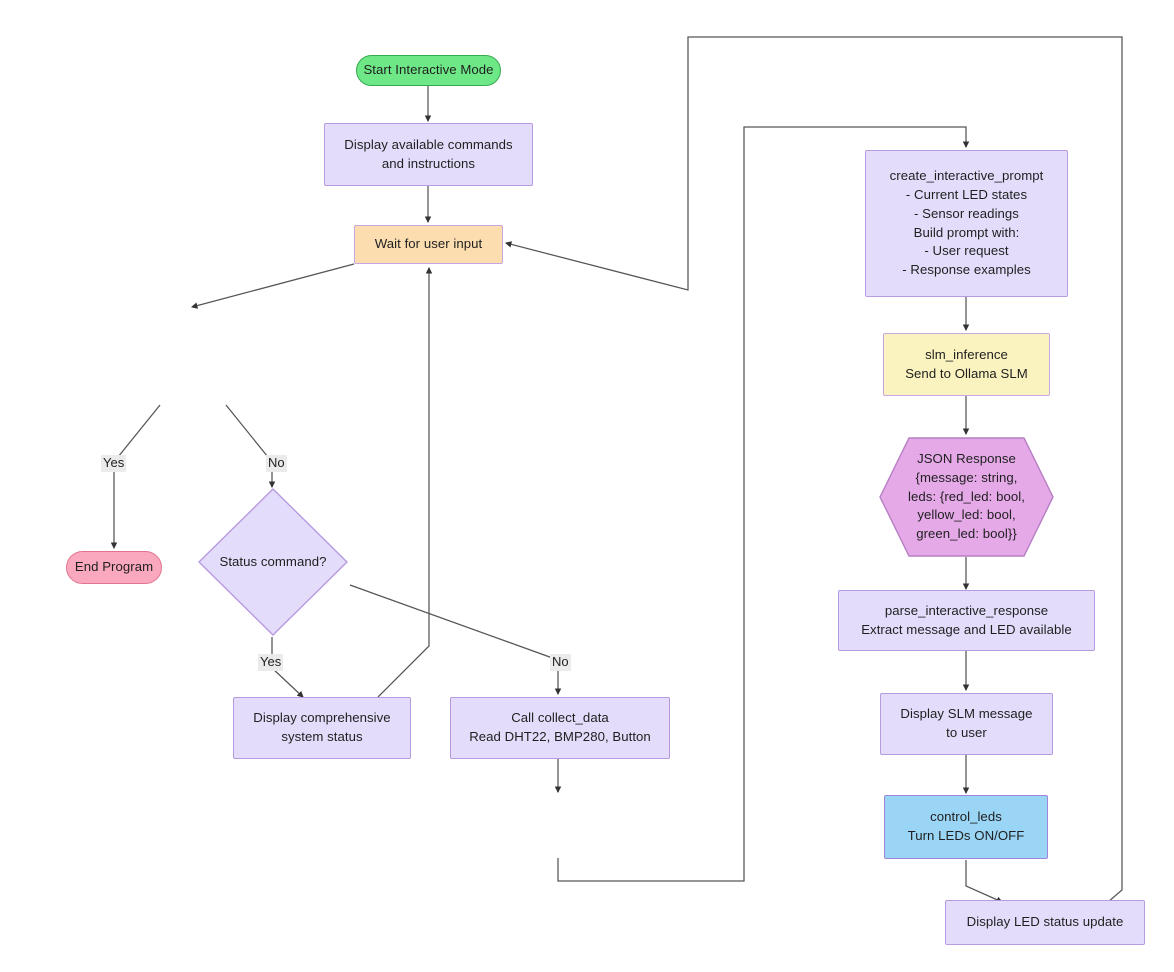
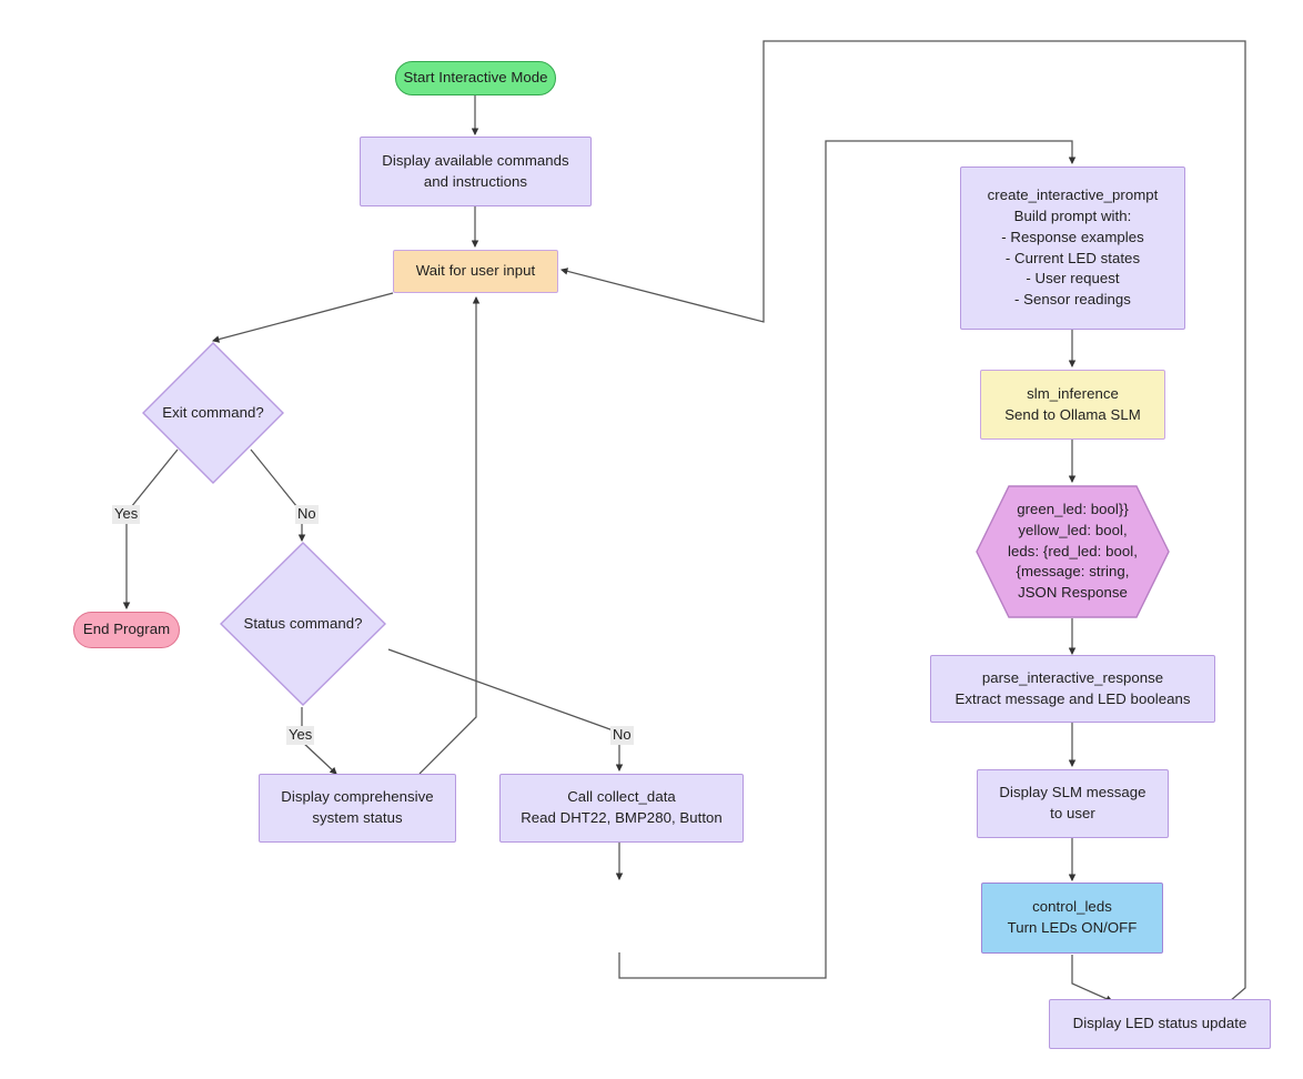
  Start Interactive Mode
  Display available commands
  and instructions
  Wait for user input
+ Exit command?
  End Program
  Status command?
  Display comprehensive
  system status
  Call collect_data
  Read DHT22, BMP280, Button
  create_interactive_prompt
- - Current LED states
+ Build prompt with:
- - Sensor readings
+ - Response examples
- Build prompt with:
+ - Current LED states
  - User request
- - Response examples
+ - Sensor readings
  slm_inference
  Send to Ollama SLM
- JSON Response
+ green_led: bool}}
- {message: string,
+ yellow_led: bool,
  leds: {red_led: bool,
- yellow_led: bool,
+ {message: string,
- green_led: bool}}
+ JSON Response
  parse_interactive_response
- Extract message and LED available
+ Extract message and LED booleans
  Display SLM message
  to user
  control_leds
  Turn LEDs ON/OFF
  Display LED status update
  Yes
  No
  Yes
  No
